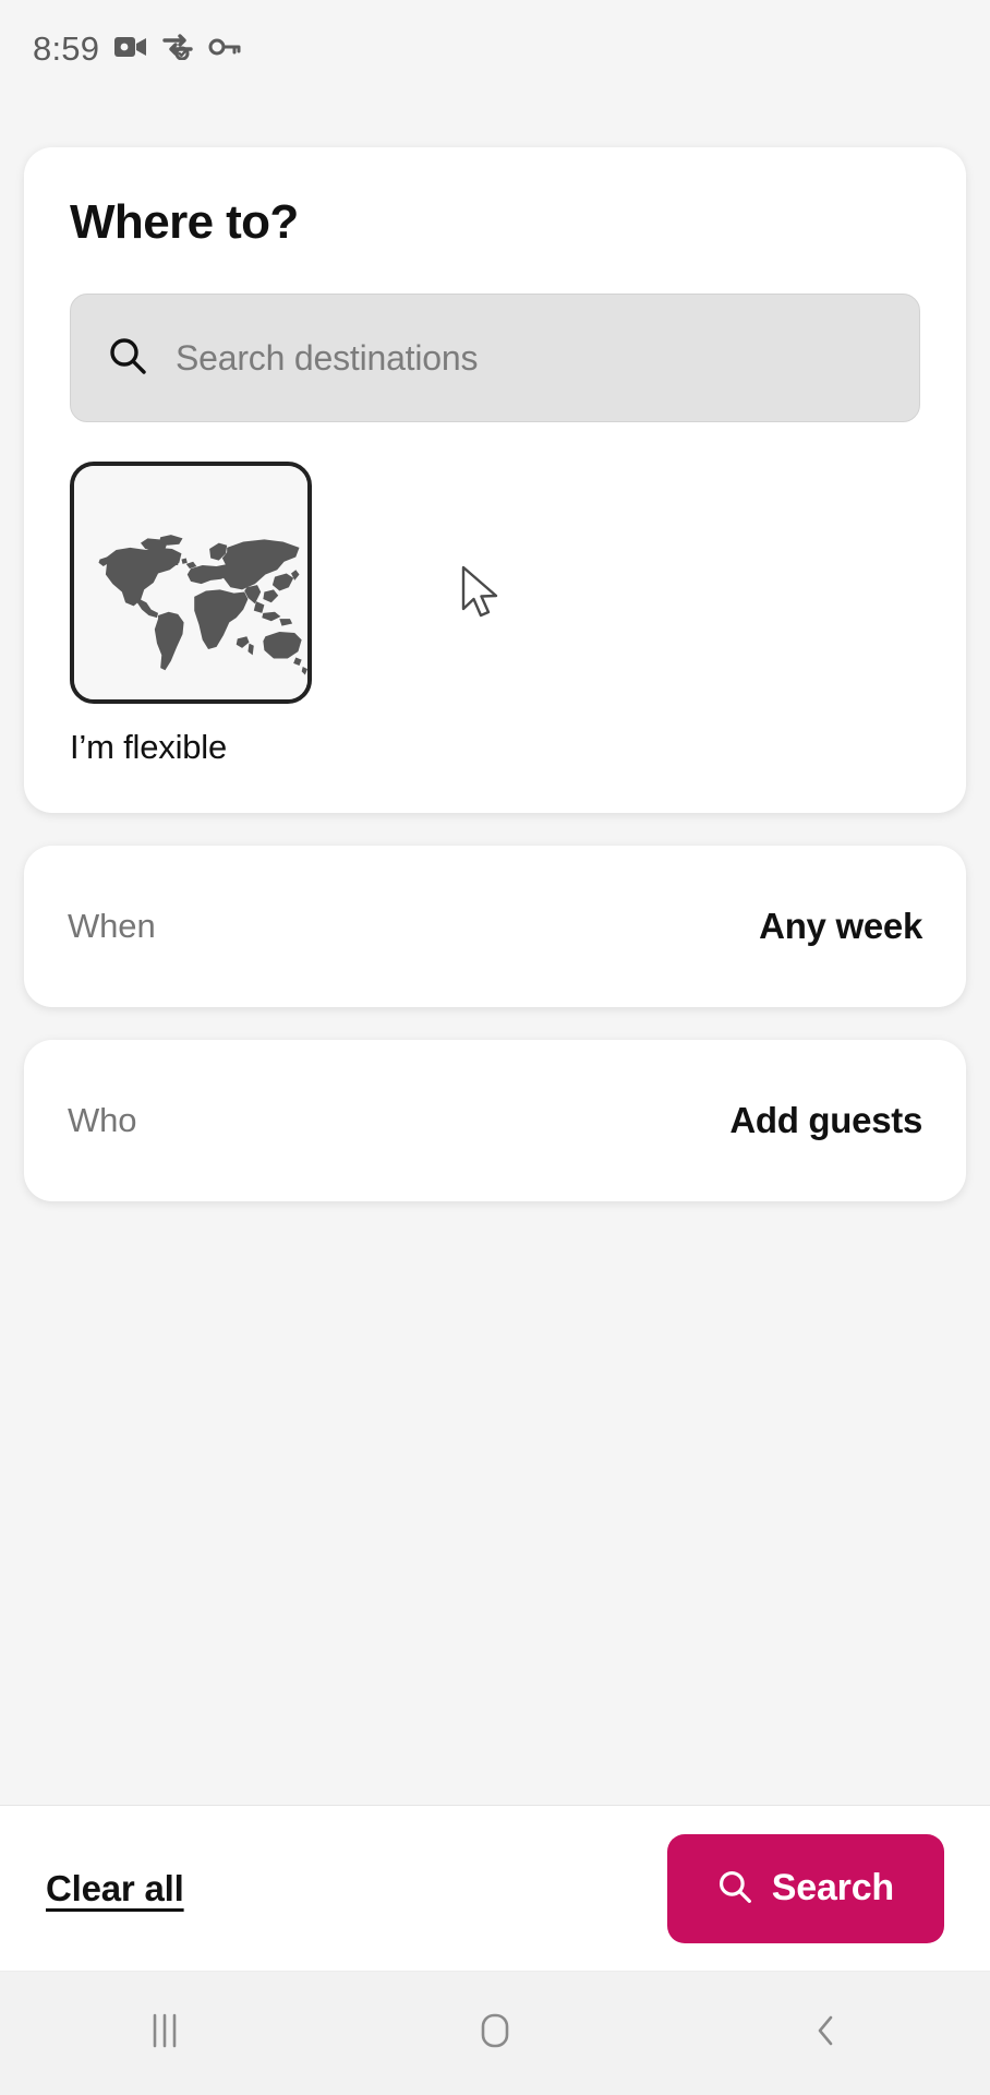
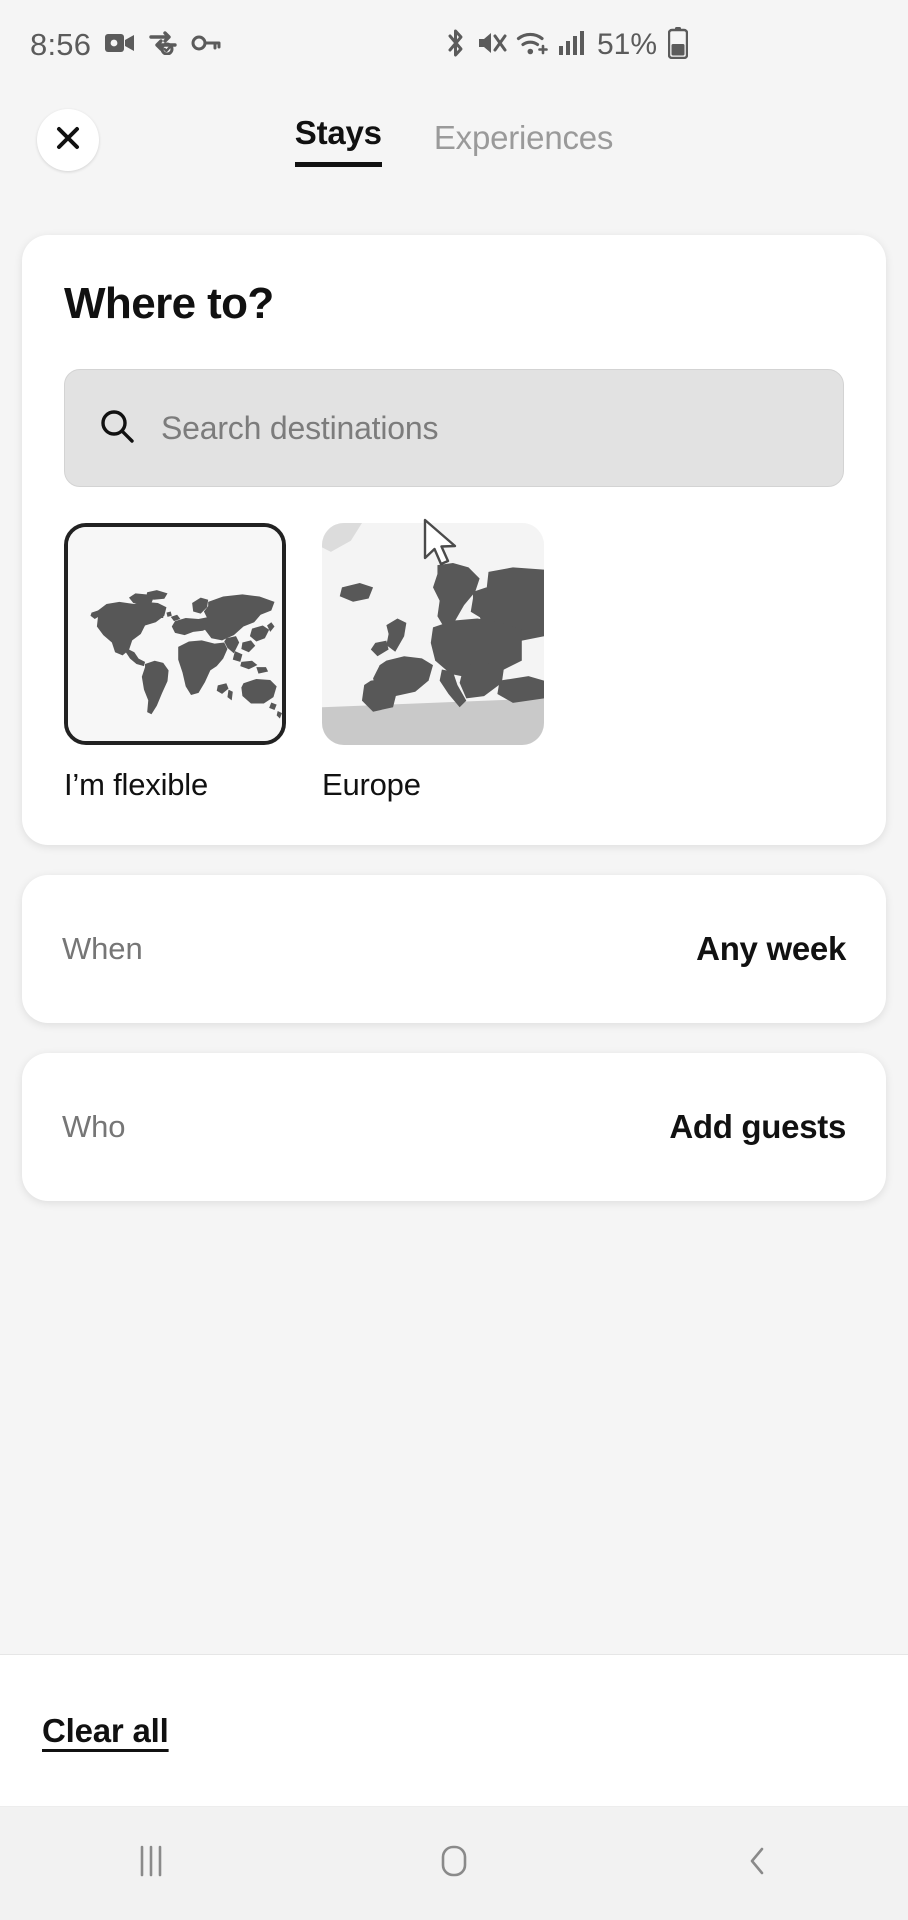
- 8:59
+ 8:56
+ 51%
+ Stays
+ Experiences
  Where to?
  Search destinations
  I’m flexible
+ Europe
  When
  Any week
  Who
  Add guests
  Clear all
- Search
